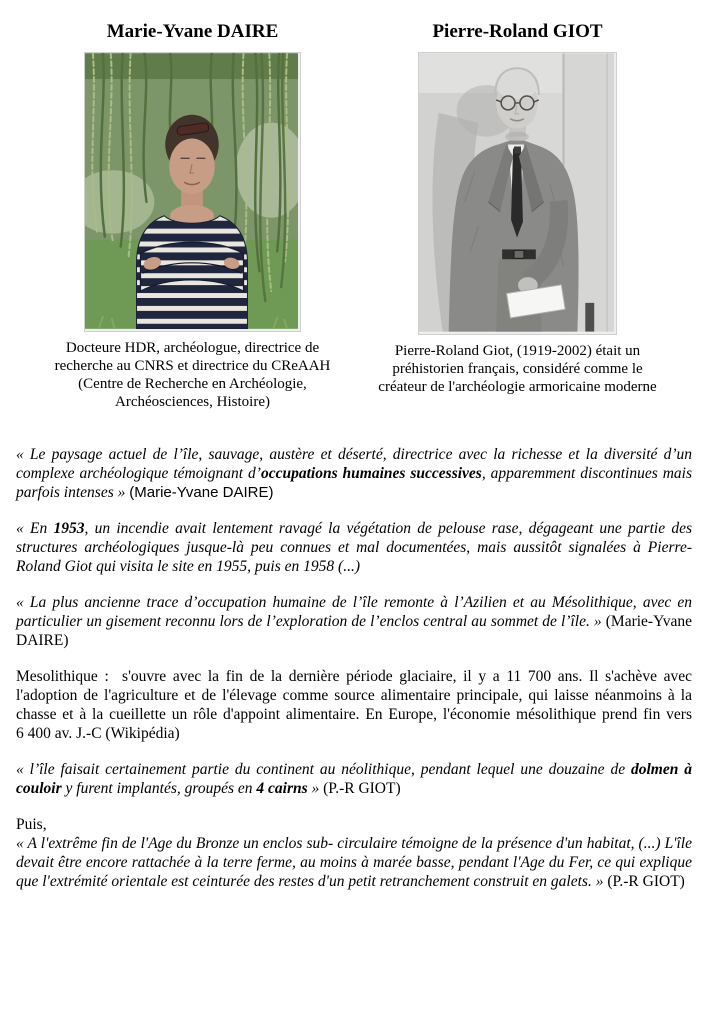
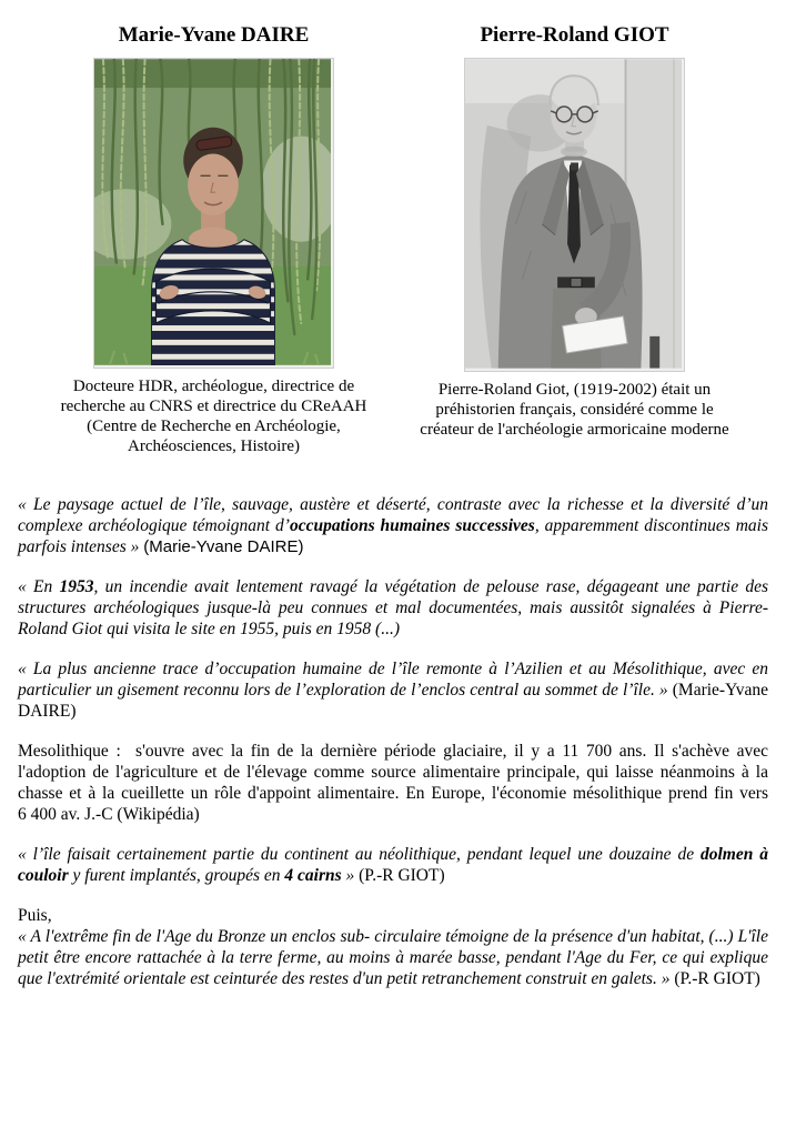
  Marie-Yvane DAIRE
  Docteure HDR, archéologue, directrice de recherche au CNRS et directrice du CReAAH (Centre de Recherche en Archéologie, Archéosciences, Histoire)
  Pierre-Roland GIOT
  Pierre-Roland Giot, (1919-2002) était un préhistorien français, considéré comme le créateur de l'archéologie armoricaine moderne
- « Le paysage actuel de l’île, sauvage, austère et déserté, directrice avec la richesse et la diversité d’un complexe archéologique témoignant d’occupations humaines successives, apparemment discontinues mais parfois intenses » (Marie-Yvane DAIRE)
+ « Le paysage actuel de l’île, sauvage, austère et déserté, contraste avec la richesse et la diversité d’un complexe archéologique témoignant d’occupations humaines successives, apparemment discontinues mais parfois intenses » (Marie-Yvane DAIRE)
  « En 1953, un incendie avait lentement ravagé la végétation de pelouse rase, dégageant une partie des structures archéologiques jusque-là peu connues et mal documentées, mais aussitôt signalées à Pierre-Roland Giot qui visita le site en 1955, puis en 1958 (...)
  « La plus ancienne trace d’occupation humaine de l’île remonte à l’Azilien et au Mésolithique, avec en particulier un gisement reconnu lors de l’exploration de l’enclos central au sommet de l’île. » (Marie-Yvane DAIRE)
  Mesolithique : s'ouvre avec la fin de la dernière période glaciaire, il y a 11 700 ans. Il s'achève avec l'adoption de l'agriculture et de l'élevage comme source alimentaire principale, qui laisse néanmoins à la chasse et à la cueillette un rôle d'appoint alimentaire. En Europe, l'économie mésolithique prend fin vers 6 400 av. J.-C (Wikipédia)
  « l’île faisait certainement partie du continent au néolithique, pendant lequel une douzaine de dolmen à couloir y furent implantés, groupés en 4 cairns » (P.-R GIOT)
  Puis,
- « A l'extrême fin de l'Age du Bronze un enclos sub- circulaire témoigne de la présence d'un habitat, (...) L'île devait être encore rattachée à la terre ferme, au moins à marée basse, pendant l'Age du Fer, ce qui explique que l'extrémité orientale est ceinturée des restes d'un petit retranchement construit en galets. » (P.-R GIOT)
+ « A l'extrême fin de l'Age du Bronze un enclos sub- circulaire témoigne de la présence d'un habitat, (...) L'île petit être encore rattachée à la terre ferme, au moins à marée basse, pendant l'Age du Fer, ce qui explique que l'extrémité orientale est ceinturée des restes d'un petit retranchement construit en galets. » (P.-R GIOT)
